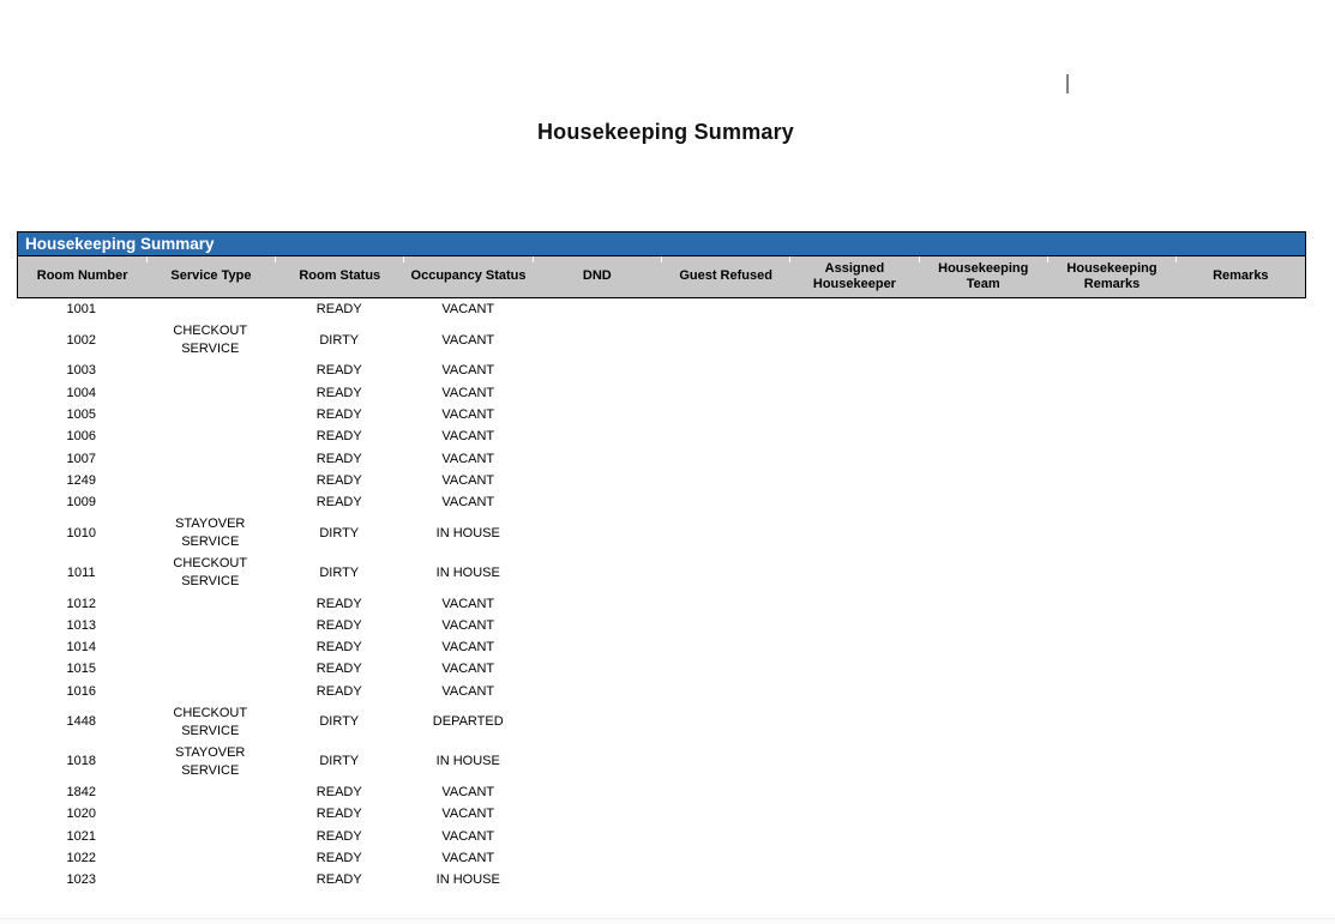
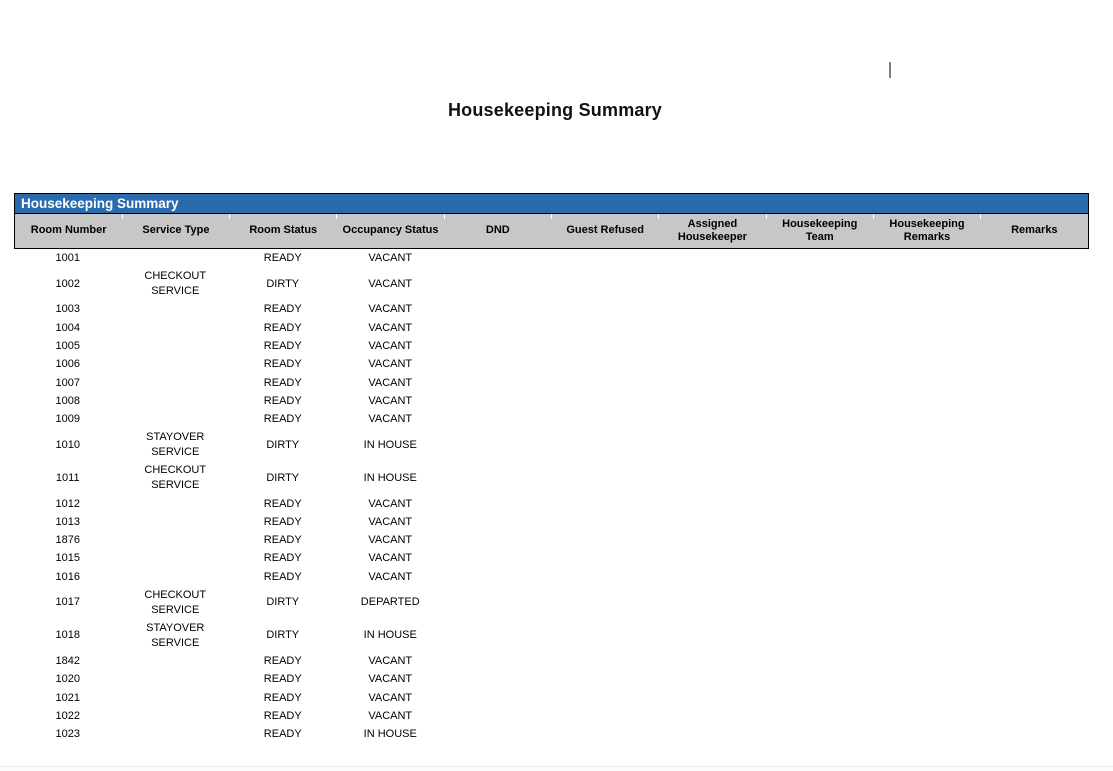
  Housekeeping Summary
  Housekeeping Summary
  Room Number
  Service Type
  Room Status
  Occupancy Status
  DND
  Guest Refused
  Assigned Housekeeper
  Housekeeping Team
  Housekeeping Remarks
  Remarks
  1001
  READY
  VACANT
  1002
  CHECKOUT SERVICE
  DIRTY
  VACANT
  1003
  READY
  VACANT
  1004
  READY
  VACANT
  1005
  READY
  VACANT
  1006
  READY
  VACANT
  1007
  READY
  VACANT
- 1249
+ 1008
  READY
  VACANT
  1009
  READY
  VACANT
  1010
  STAYOVER SERVICE
  DIRTY
  IN HOUSE
  1011
  CHECKOUT SERVICE
  DIRTY
  IN HOUSE
  1012
  READY
  VACANT
  1013
  READY
  VACANT
- 1014
+ 1876
  READY
  VACANT
  1015
  READY
  VACANT
  1016
  READY
  VACANT
- 1448
+ 1017
  CHECKOUT SERVICE
  DIRTY
  DEPARTED
  1018
  STAYOVER SERVICE
  DIRTY
  IN HOUSE
  1842
  READY
  VACANT
  1020
  READY
  VACANT
  1021
  READY
  VACANT
  1022
  READY
  VACANT
  1023
  READY
  IN HOUSE
